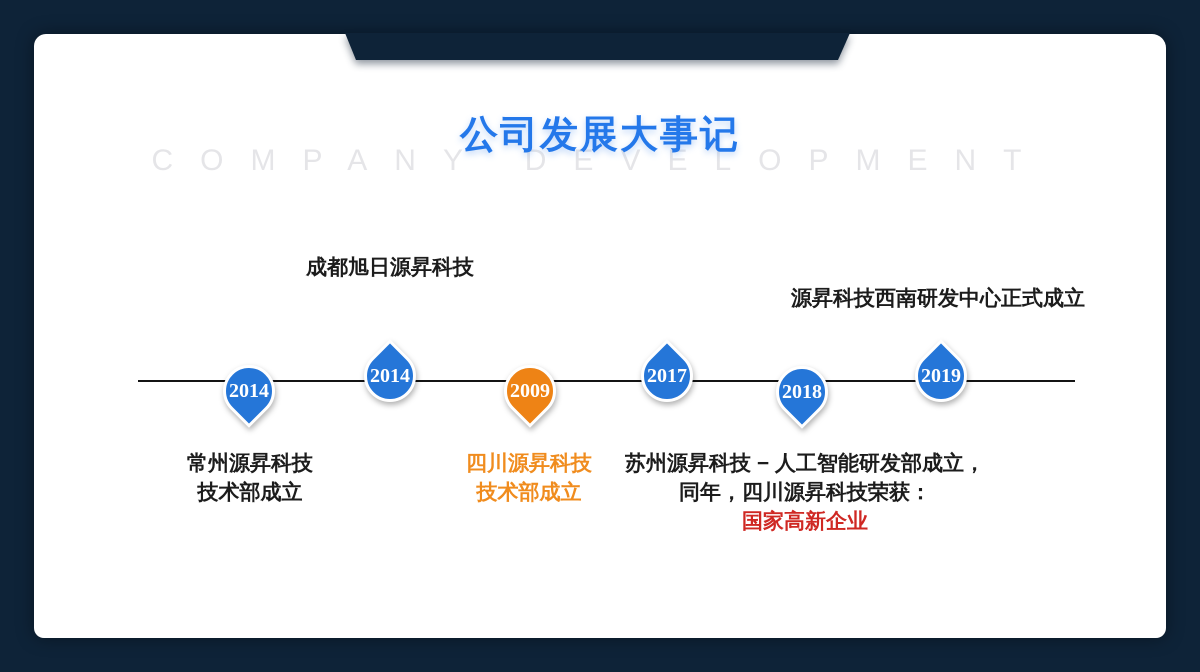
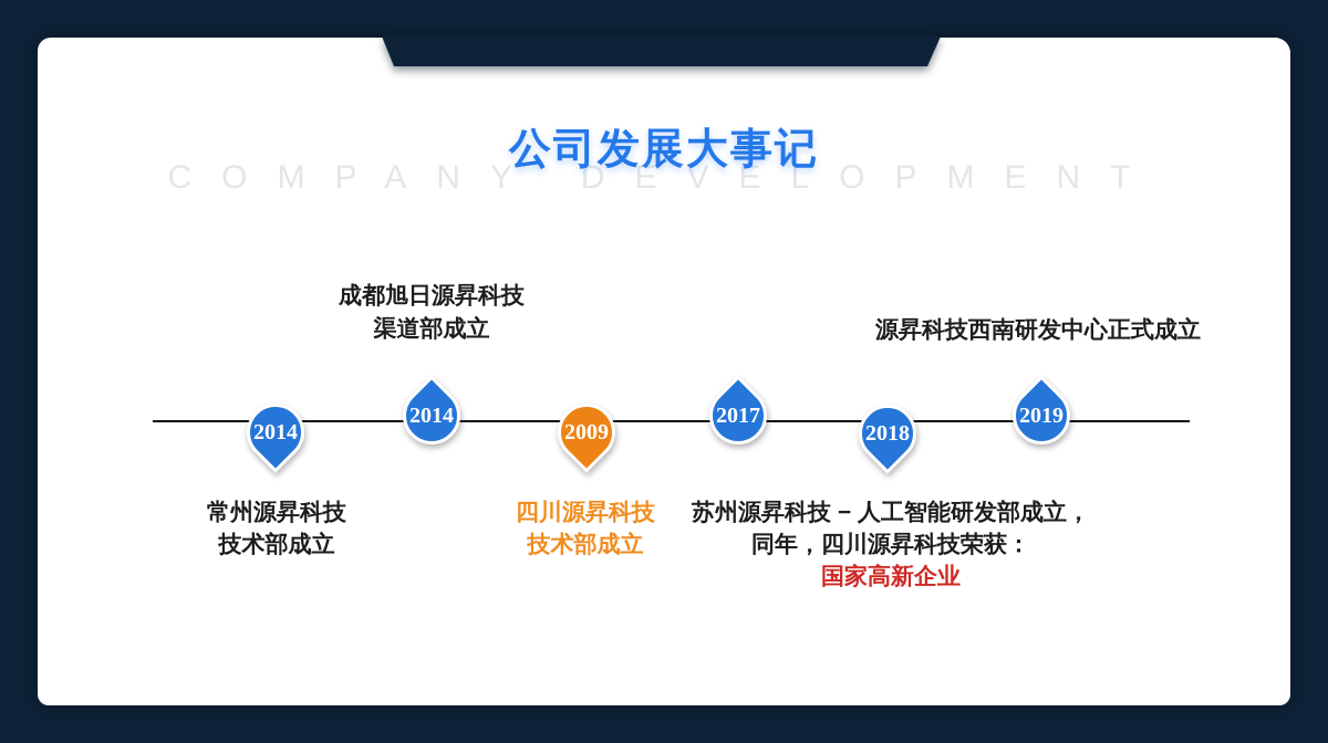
  COMPANY DEVELOPMENT
  公司发展大事记
  2014
  2014
  2009
  2017
  2018
  2019
  成都旭日源昇科技
+ 渠道部成立
  源昇科技西南研发中心正式成立
  常州源昇科技
  技术部成立
  四川源昇科技
  技术部成立
  苏州源昇科技 − 人工智能研发部成立，
  同年，四川源昇科技荣获：
  国家高新企业
